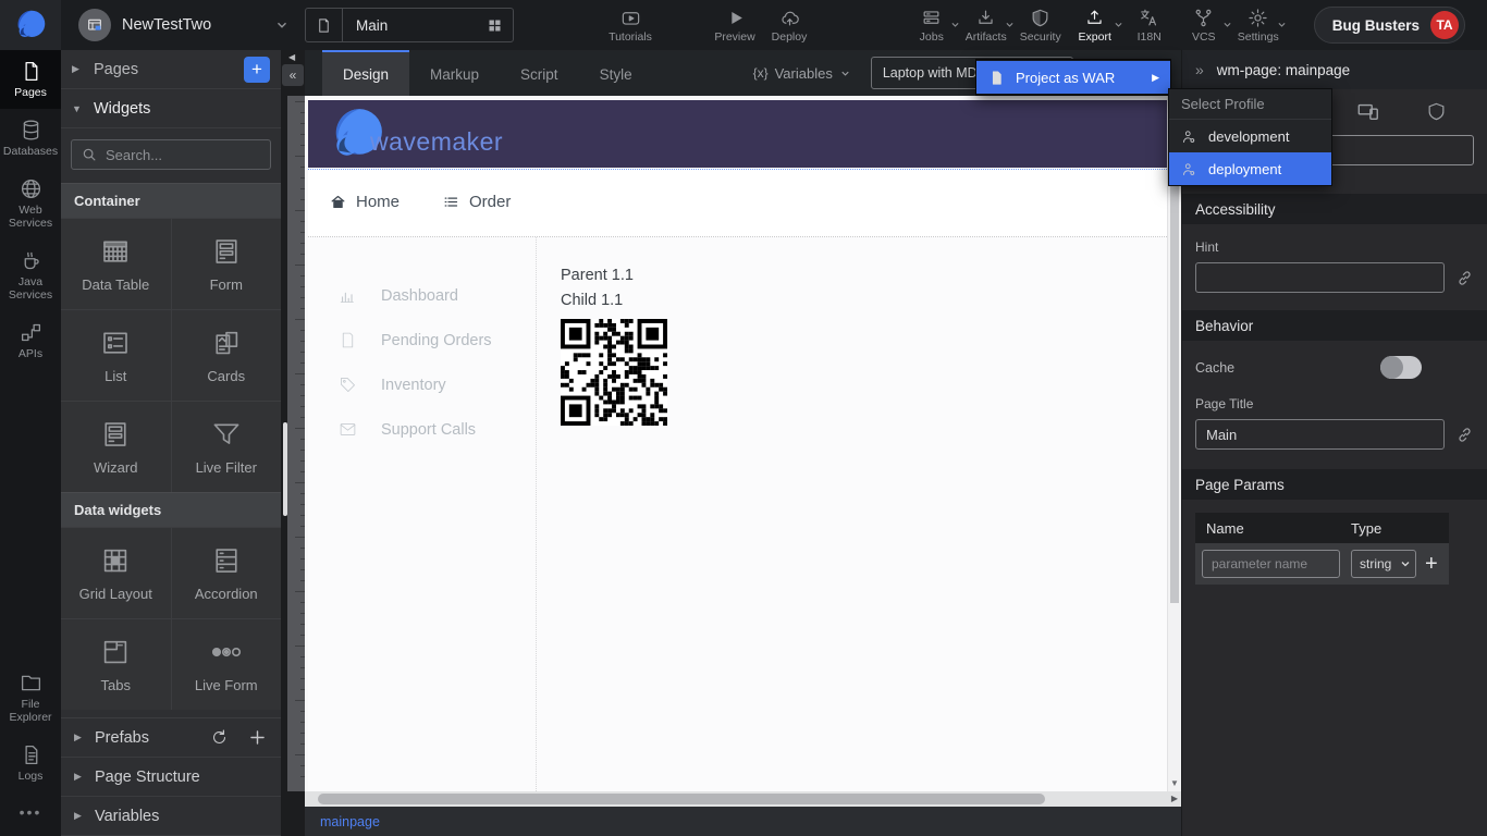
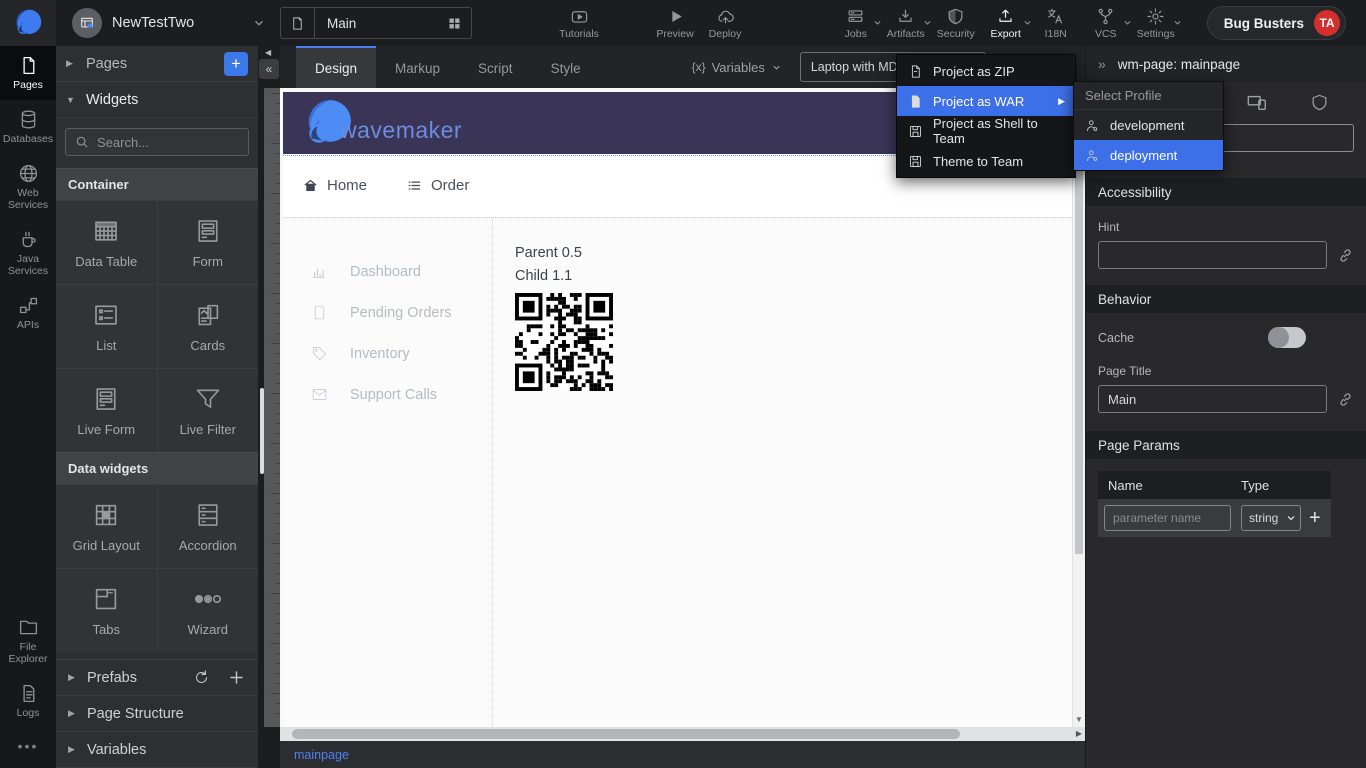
  NewTestTwo
  Main
  Tutorials
  Preview
  Deploy
  Jobs
  Artifacts
  Security
  Export
  I18N
  VCS
  Settings
  Bug Busters
  TA
  Pages
  Databases
  Web
  Services
  Java
  Services
  APIs
  File
  Explorer
  Logs
  •••
  ▶
  Pages
  +
  ▼
  Widgets
  Search...
  Container
  Data Table
  Form
  List
  Cards
- Wizard
+ Live Form
  Live Filter
  Data widgets
  Grid Layout
  Accordion
  Tabs
- Live Form
+ Wizard
  ▶
  Prefabs
  ▶
  Page Structure
  ▶
  Variables
  «
  ◀
  Design
  Markup
  Script
  Style
  {x}
  Variables
  wavemaker
  Home
  Order
  Dashboard
  Pending Orders
  Inventory
  Support Calls
- Parent 1.1
+ Parent 0.5
  Child 1.1
  ▼
  ▶
  mainpage
  »
  wm-page: mainpage
  Accessibility
  Hint
  Behavior
  Cache
  Page Title
  Main
  Page Params
  Name
  Type
  parameter name
  string
  +
+ Project as ZIP
  Project as WAR
  ▶
+ Project as Shell to Team
+ Theme to Team
  Select Profile
  development
  deployment
